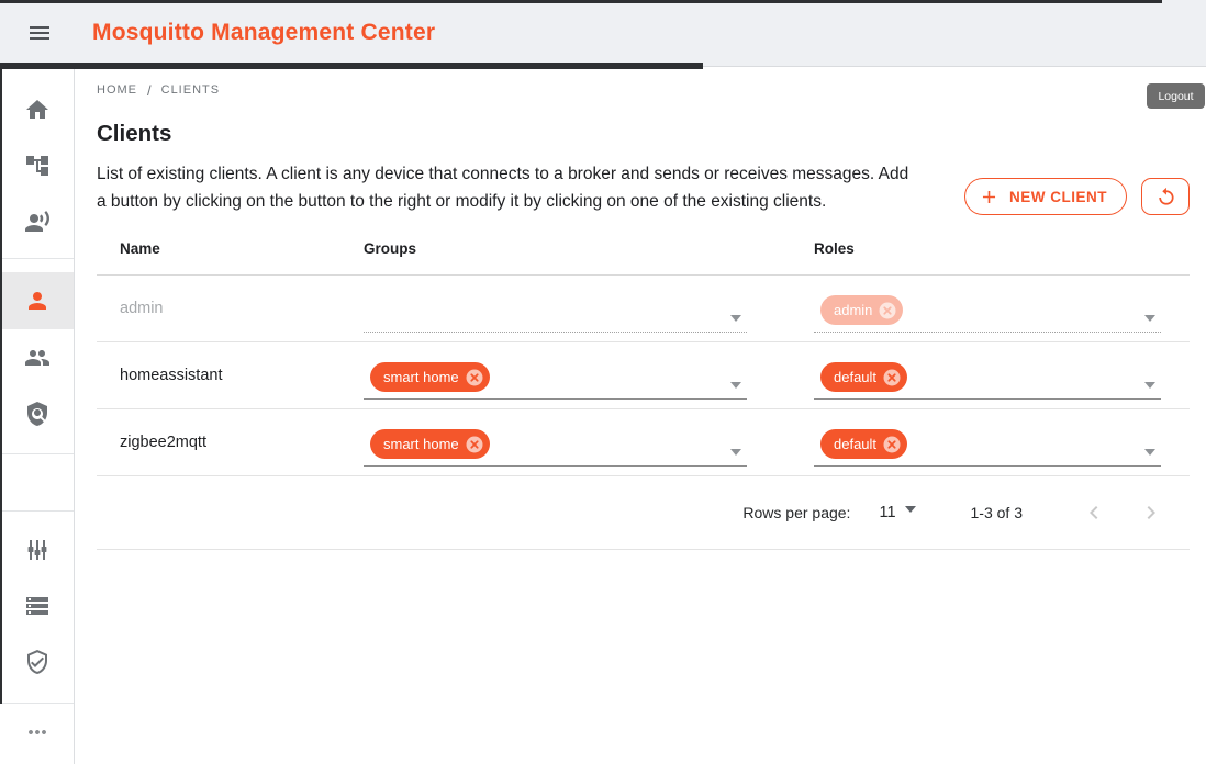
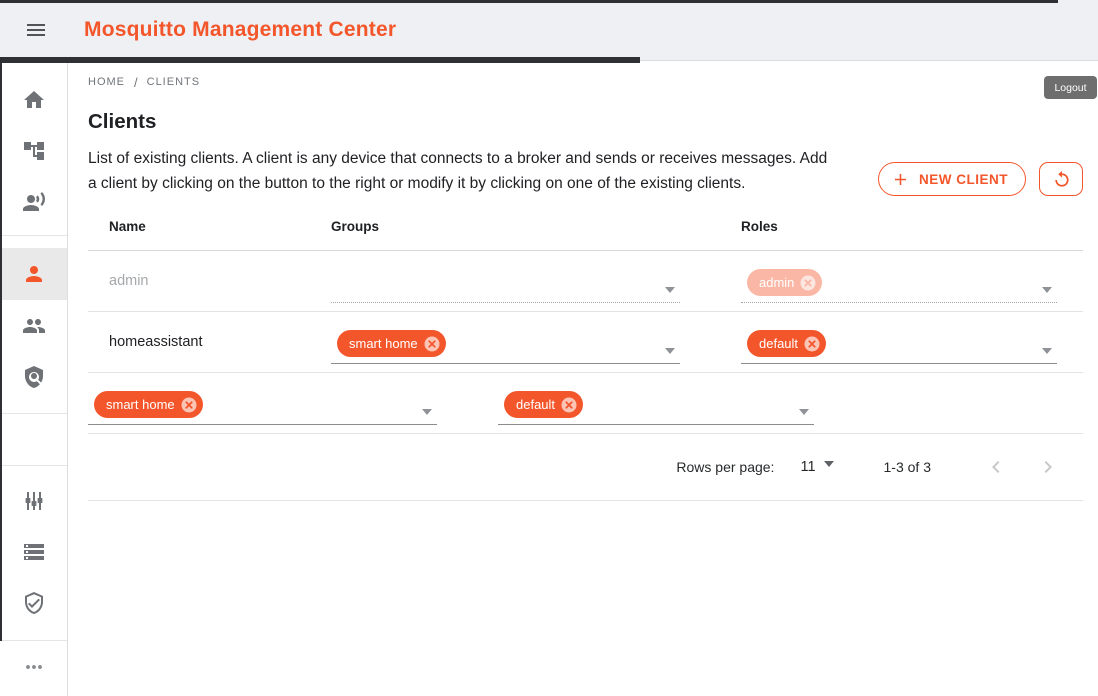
  Mosquitto Management Center
  Logout
  HOME
  /
  CLIENTS
  Clients
- List of existing clients. A client is any device that connects to a broker and sends or receives messages. Add a button by clicking on the button to the right or modify it by clicking on one of the existing clients.
+ List of existing clients. A client is any device that connects to a broker and sends or receives messages. Add a client by clicking on the button to the right or modify it by clicking on one of the existing clients.
  NEW CLIENT
  Name
  Groups
  Roles
  admin
  admin
  homeassistant
  smart home
  default
- zigbee2mqtt
  smart home
  default
  Rows per page:
  11
  1-3 of 3
